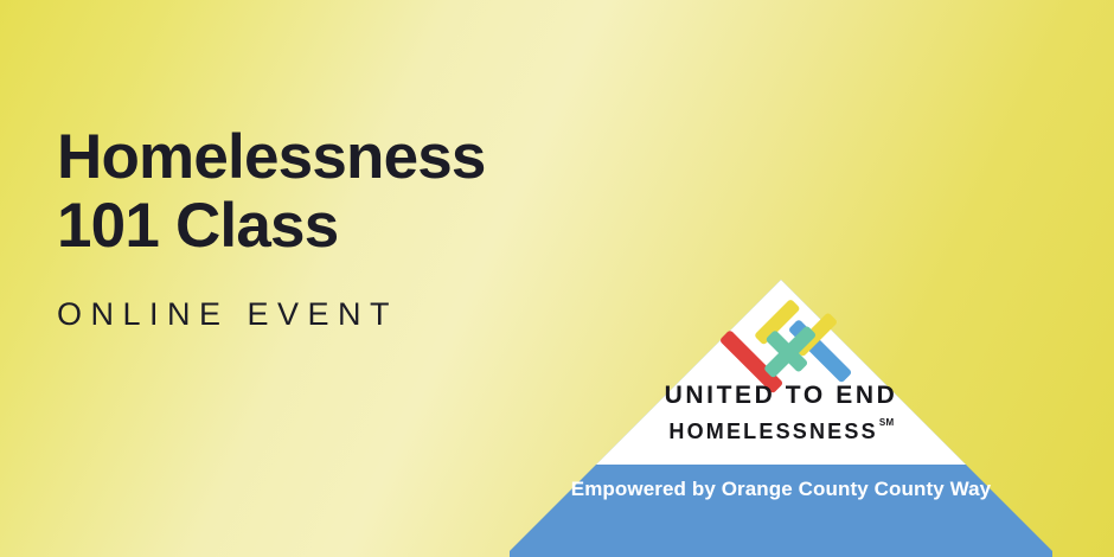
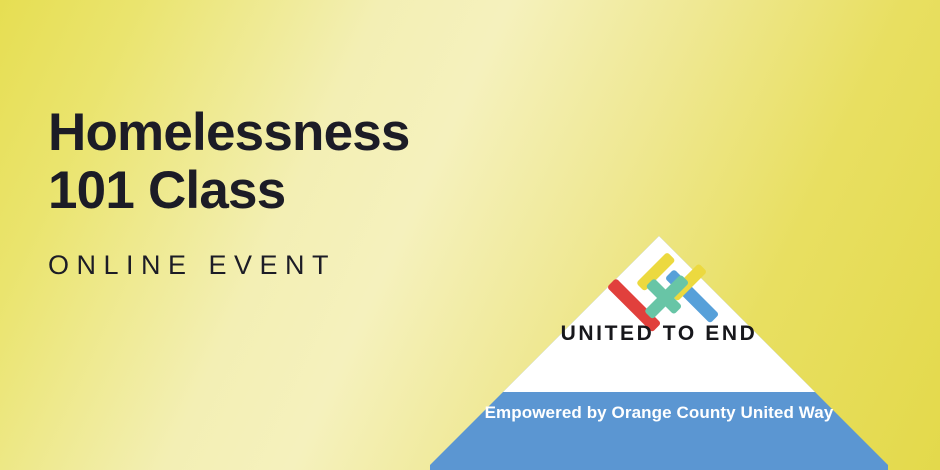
  Homelessness
  101 Class
  ONLINE EVENT
  UNITED TO END
- HOMELESSNESSSM
- Empowered by Orange County County Way
+ Empowered by Orange County United Way
